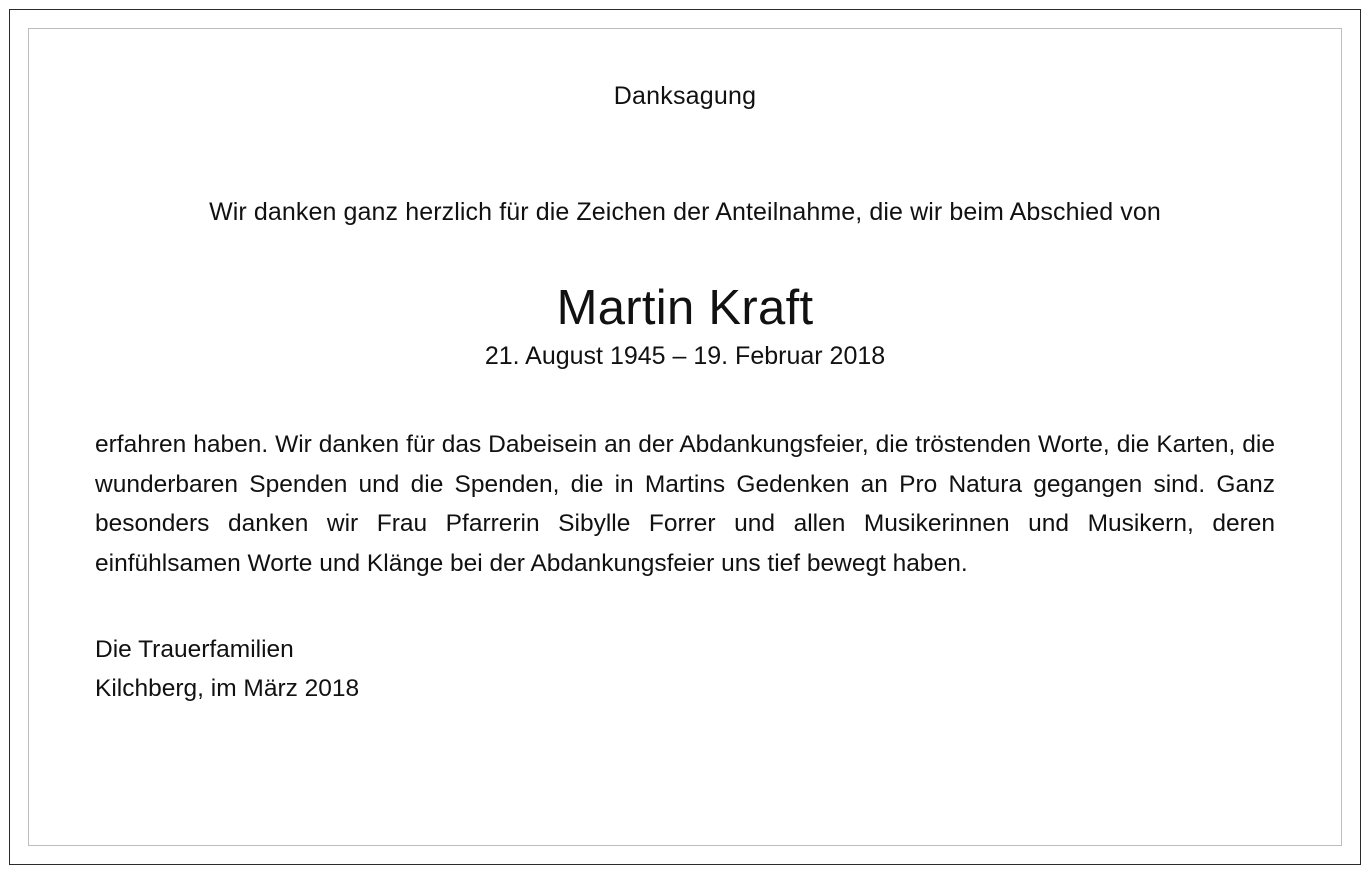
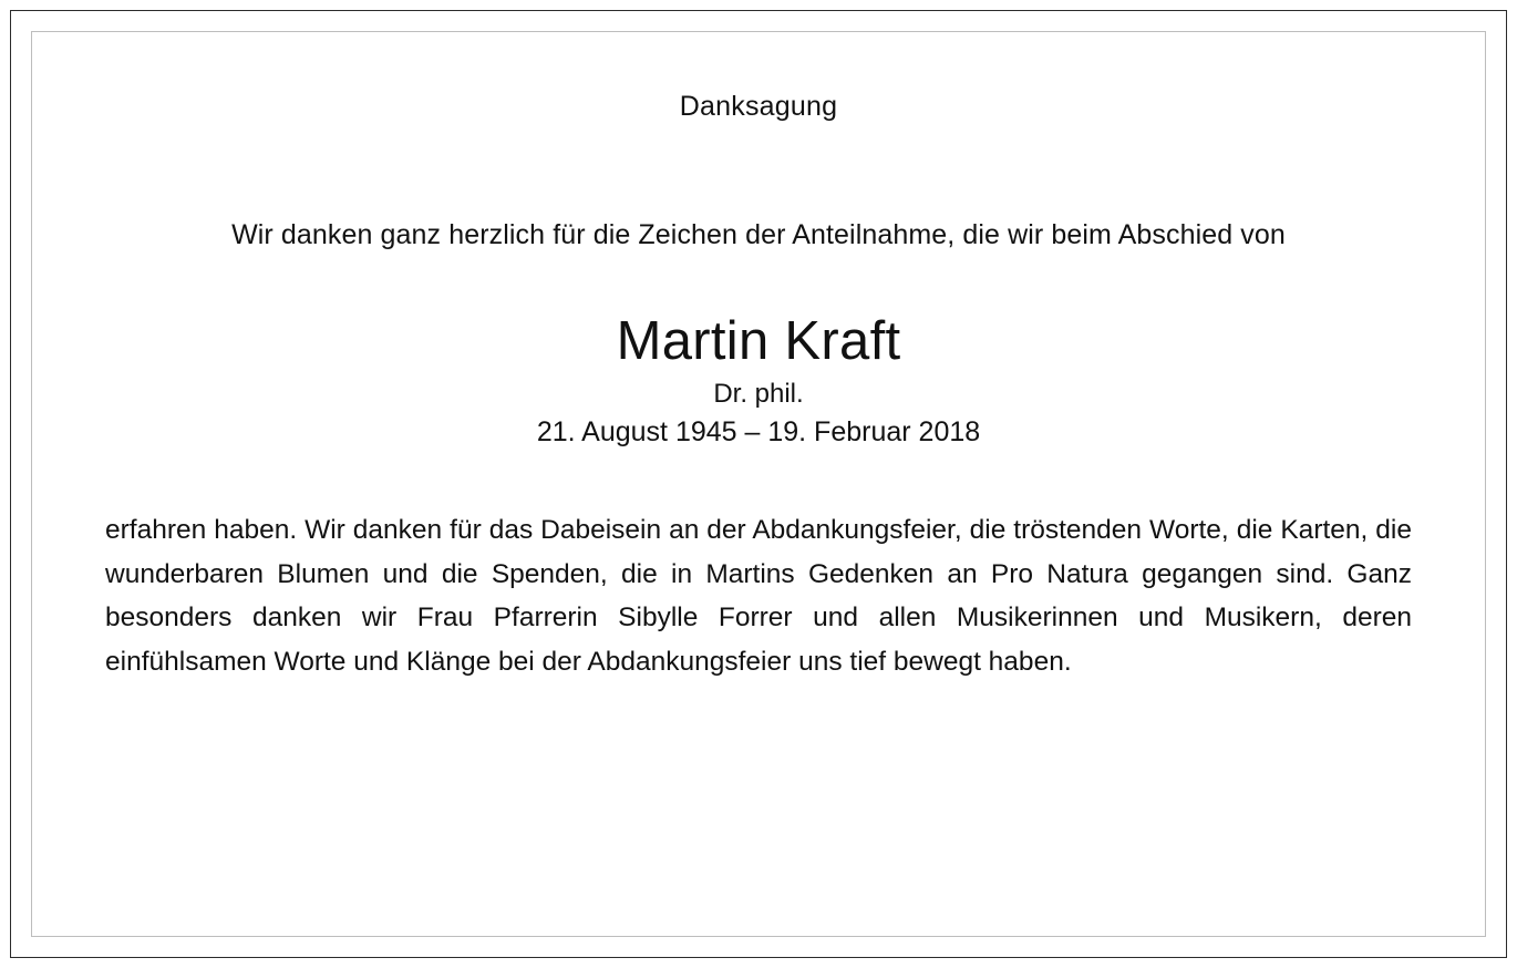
  Danksagung
  Wir danken ganz herzlich für die Zeichen der Anteilnahme, die wir beim Abschied von
  Martin Kraft
+ Dr. phil.
  21. August 1945 – 19. Februar 2018
- erfahren haben. Wir danken für das Dabeisein an der Abdankungsfeier, die tröstenden Worte, die Karten, die wunderbaren Spenden und die Spenden, die in Martins Gedenken an Pro Natura gegangen sind. Ganz besonders danken wir Frau Pfarrerin Sibylle Forrer und allen Musikerinnen und Musikern, deren einfühlsamen Worte und Klänge bei der Abdankungsfeier uns tief bewegt haben.
+ erfahren haben. Wir danken für das Dabeisein an der Abdankungsfeier, die tröstenden Worte, die Karten, die wunderbaren Blumen und die Spenden, die in Martins Gedenken an Pro Natura gegangen sind. Ganz besonders danken wir Frau Pfarrerin Sibylle Forrer und allen Musikerinnen und Musikern, deren einfühlsamen Worte und Klänge bei der Abdankungsfeier uns tief bewegt haben.
- Die Trauerfamilien
- Kilchberg, im März 2018
